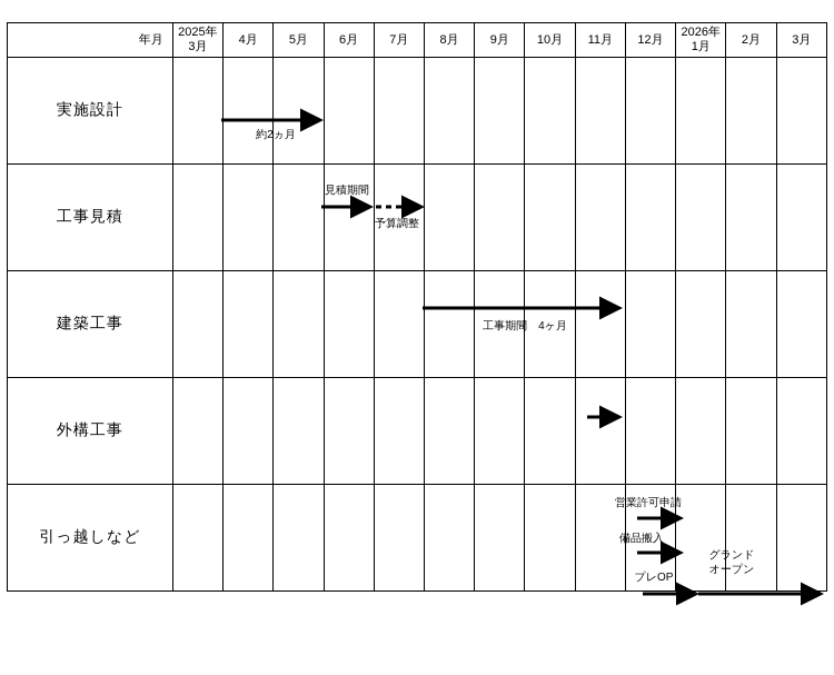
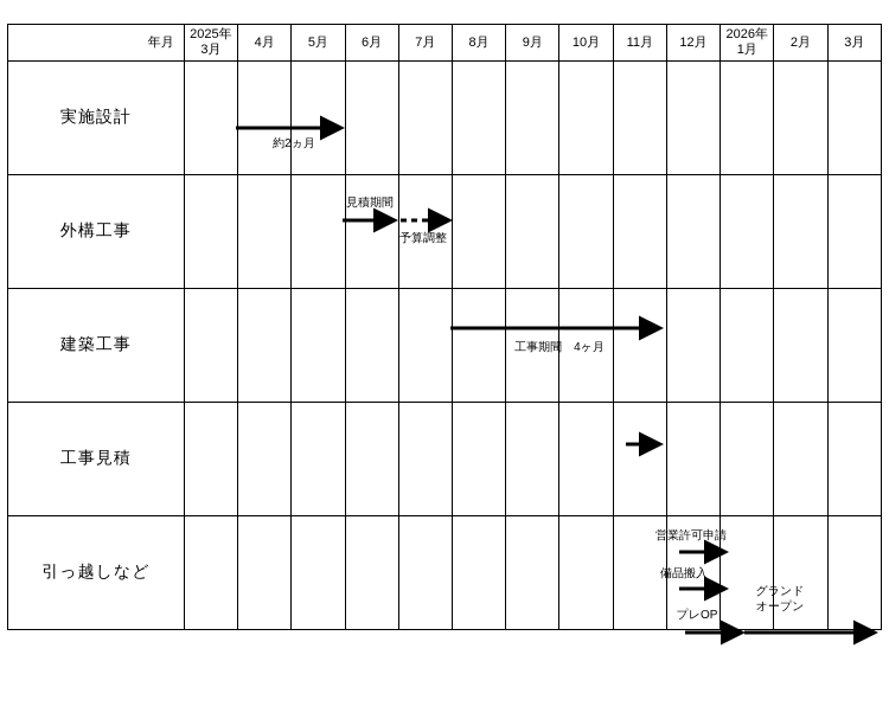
  年月	2025年 3月	4月	5月	6月	7月	8月	9月	10月	11月	12月	2026年 1月	2月	3月
  実施設計
- 工事見積
+ 外構工事
  建築工事
- 外構工事
+ 工事見積
  引っ越しなど
  約2ヵ月
  見積期間
  予算調整
  工事期間 4ヶ月
  営業許可申請
  備品搬入
  プレOP
  グランド
  オープン
